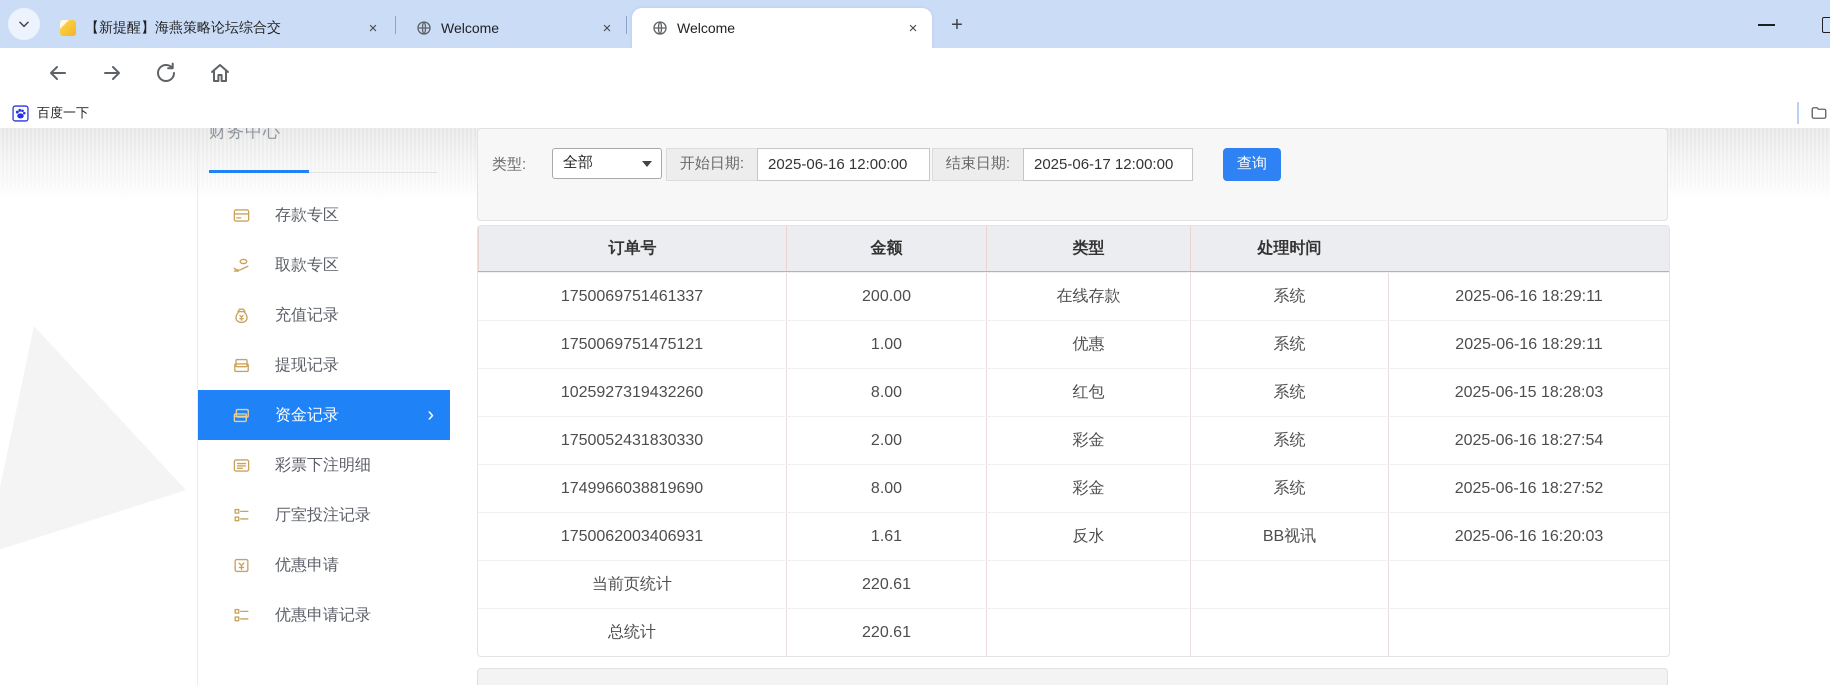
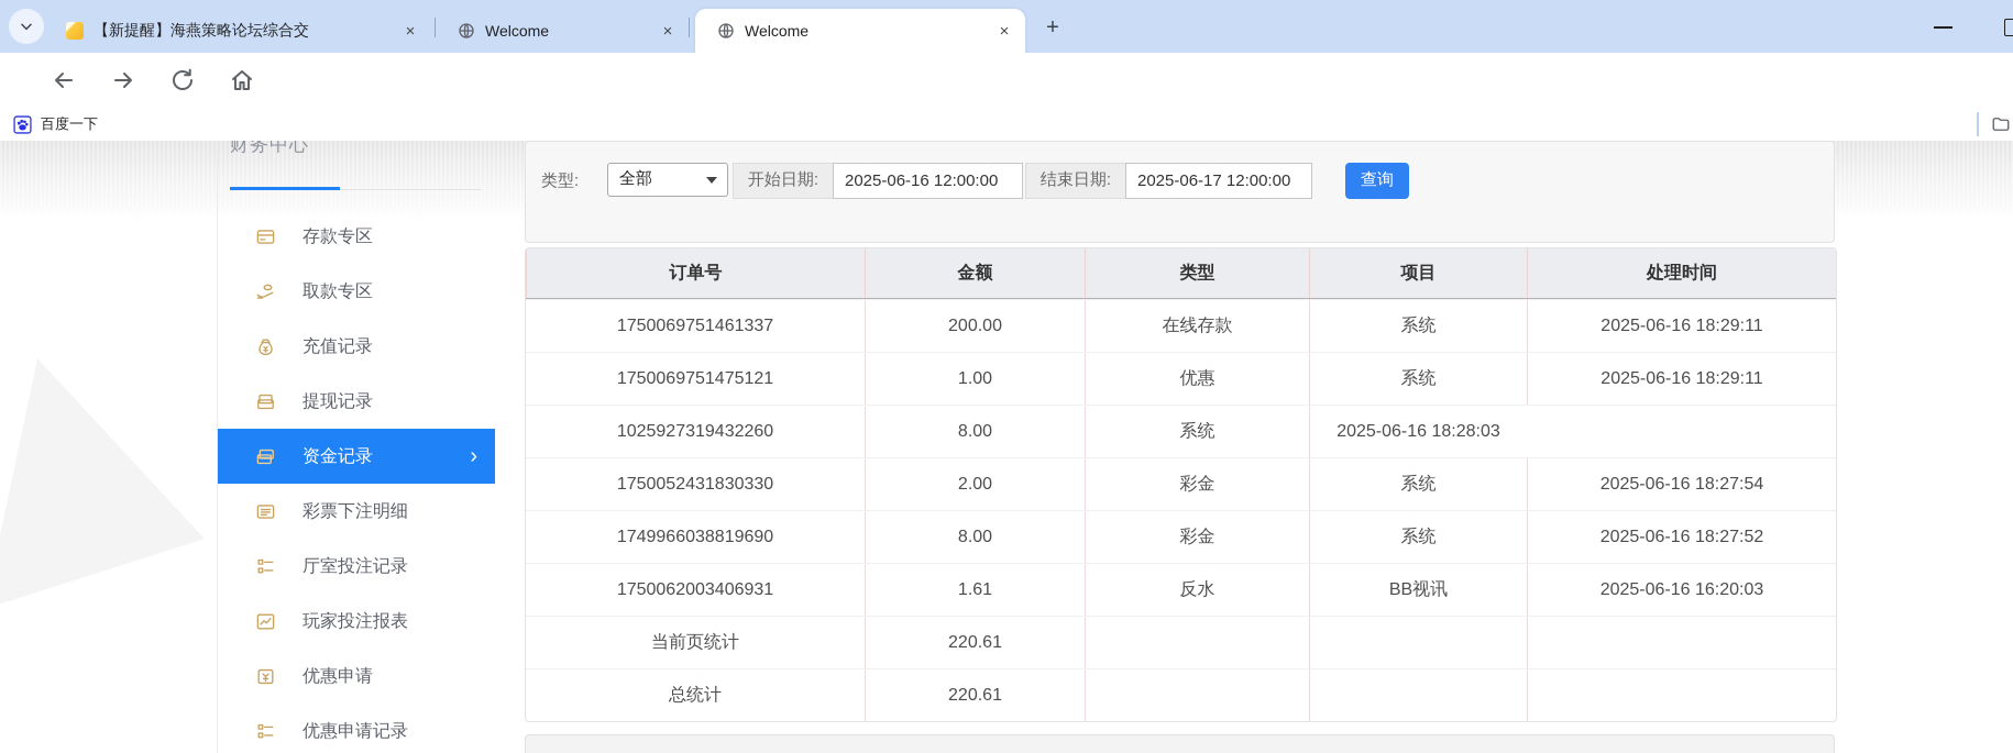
  【新提醒】海燕策略论坛综合交
  ×
  Welcome
  ×
  Welcome
  ×
  +
  百度一下
  财务中心
  存款专区
  取款专区
  充值记录
  提现记录
  资金记录
  ›
  彩票下注明细
  厅室投注记录
+ 玩家投注报表
  优惠申请
  优惠申请记录
  类型:
  全部
  开始日期:
  2025-06-16 12:00:00
  结束日期:
  2025-06-17 12:00:00
  查询
  订单号
  金额
  类型
+ 项目
  处理时间
  1750069751461337
  200.00
  在线存款
  系统
  2025-06-16 18:29:11
  1750069751475121
  1.00
  优惠
  系统
  2025-06-16 18:29:11
  1025927319432260
  8.00
- 红包
  系统
- 2025-06-15 18:28:03
+ 2025-06-16 18:28:03
  1750052431830330
  2.00
  彩金
  系统
  2025-06-16 18:27:54
  1749966038819690
  8.00
  彩金
  系统
  2025-06-16 18:27:52
  1750062003406931
  1.61
  反水
  BB视讯
  2025-06-16 16:20:03
  当前页统计
  220.61
  总统计
  220.61
